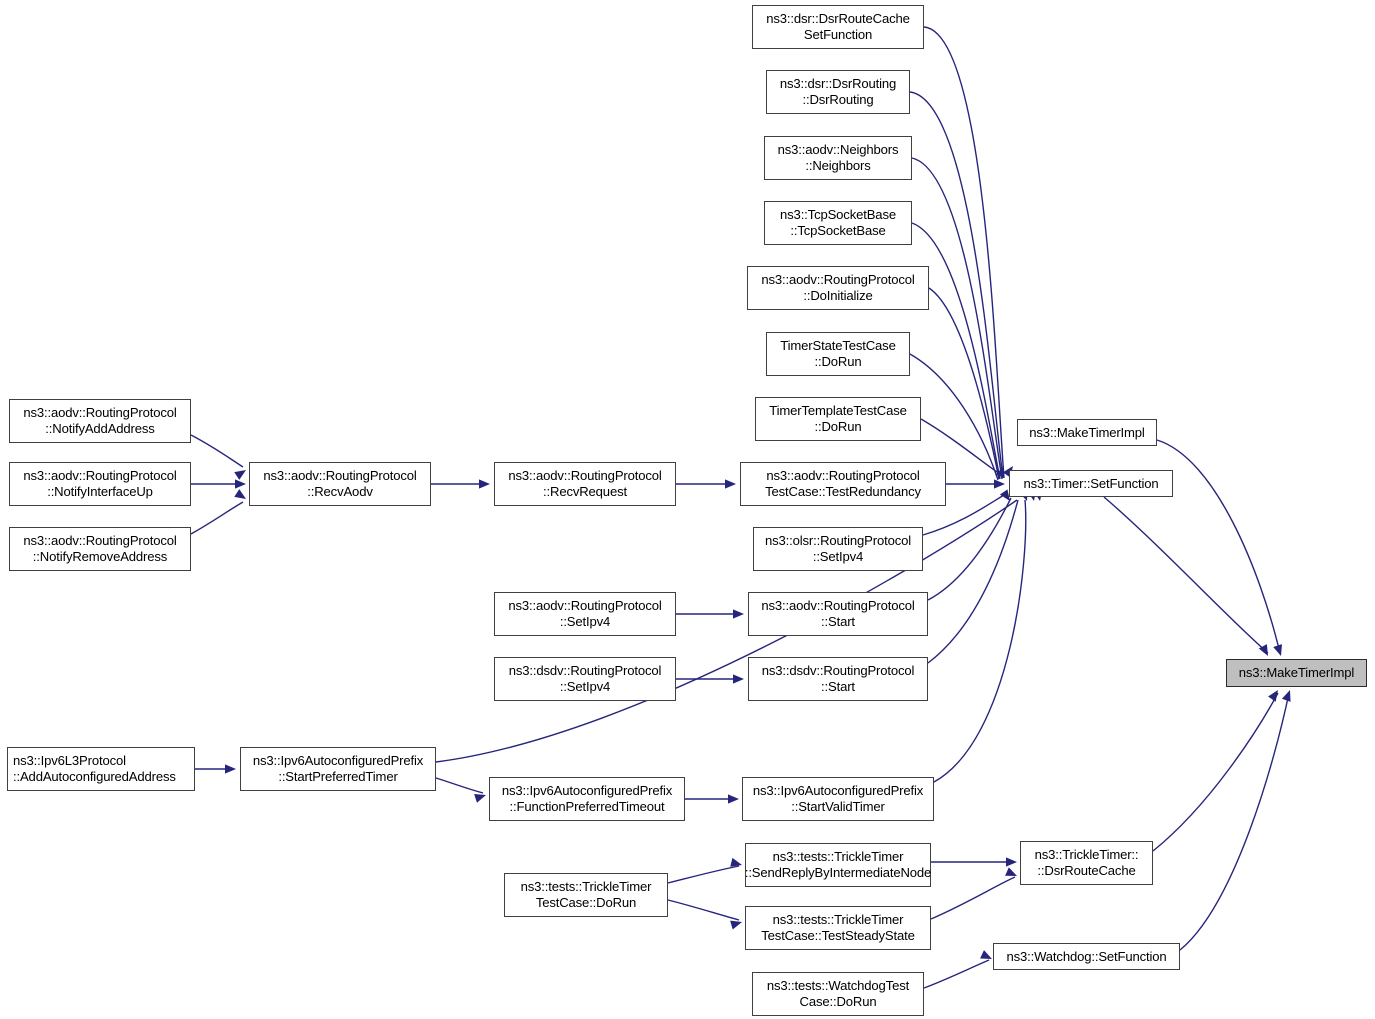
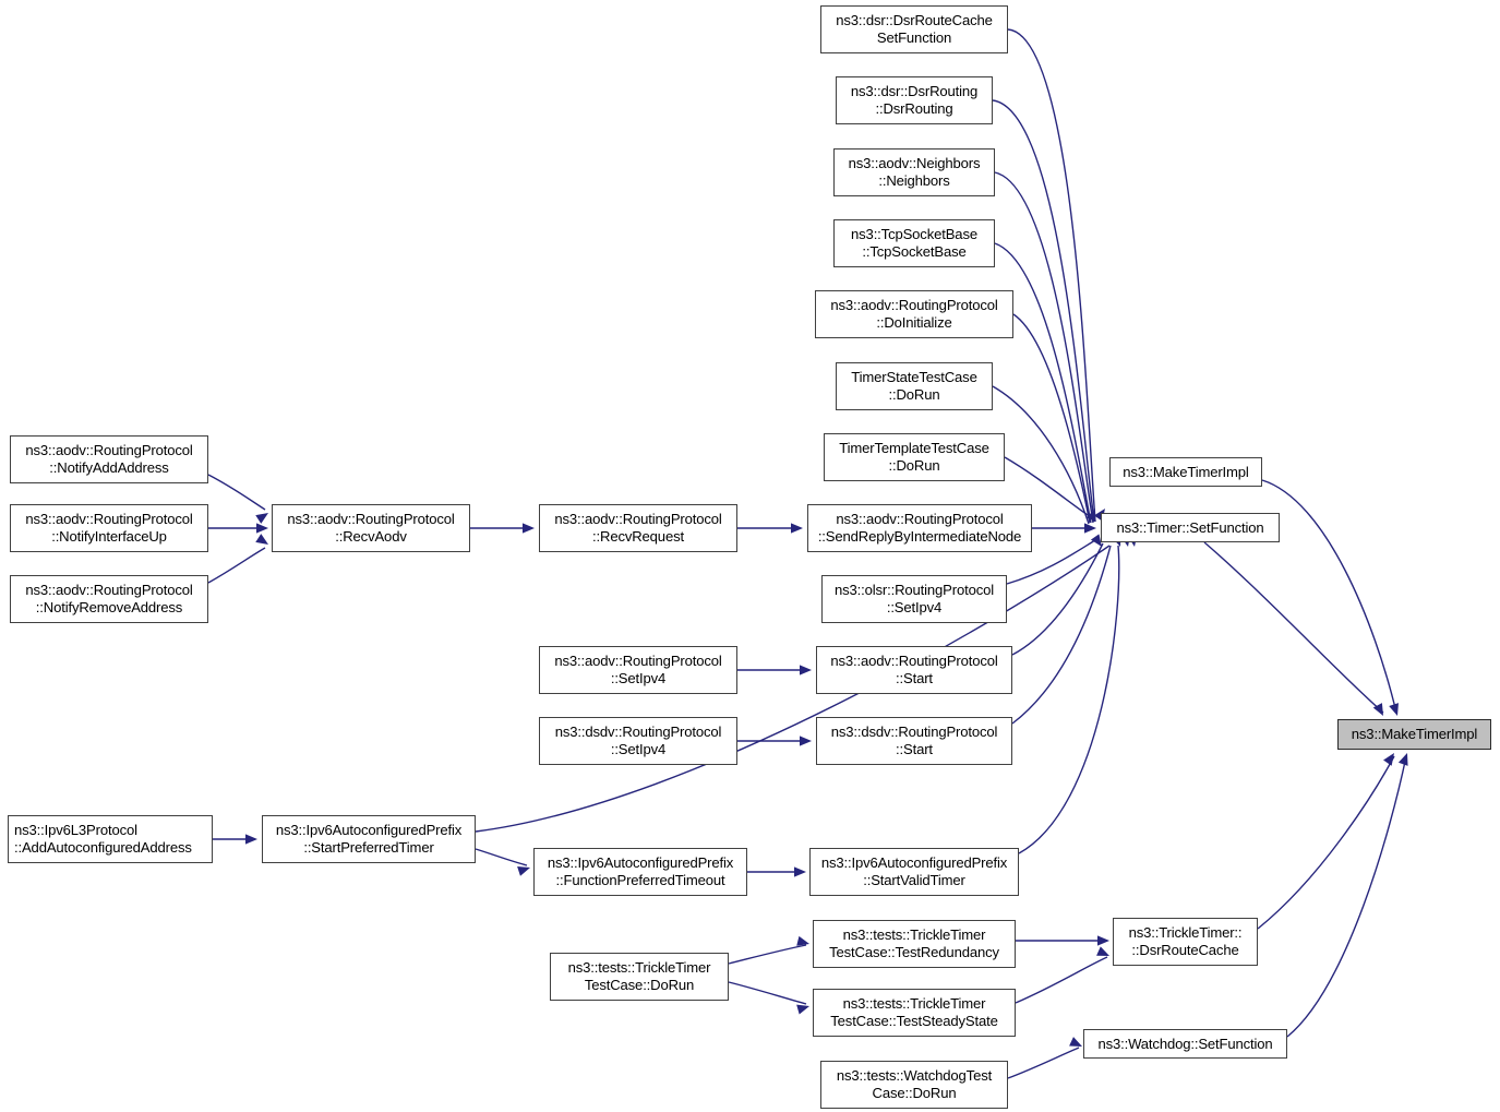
  ns3::dsr::DsrRouteCache
  SetFunction
  ns3::dsr::DsrRouting
  ::DsrRouting
  ns3::aodv::Neighbors
  ::Neighbors
  ns3::TcpSocketBase
  ::TcpSocketBase
  ns3::aodv::RoutingProtocol
  ::DoInitialize
  TimerStateTestCase
  ::DoRun
  TimerTemplateTestCase
  ::DoRun
  ns3::aodv::RoutingProtocol
  ::NotifyAddAddress
  ns3::aodv::RoutingProtocol
  ::NotifyInterfaceUp
  ns3::aodv::RoutingProtocol
  ::NotifyRemoveAddress
  ns3::aodv::RoutingProtocol
  ::RecvAodv
  ns3::aodv::RoutingProtocol
  ::RecvRequest
  ns3::aodv::RoutingProtocol
- TestCase::TestRedundancy
+ ::SendReplyByIntermediateNode
  ns3::Timer::SetFunction
  ns3::MakeTimerImpl
  ns3::olsr::RoutingProtocol
  ::SetIpv4
  ns3::aodv::RoutingProtocol
  ::SetIpv4
  ns3::aodv::RoutingProtocol
  ::Start
  ns3::dsdv::RoutingProtocol
  ::SetIpv4
  ns3::dsdv::RoutingProtocol
  ::Start
  ns3::MakeTimerImpl
  ns3::Ipv6L3Protocol
  ::AddAutoconfiguredAddress
  ns3::Ipv6AutoconfiguredPrefix
  ::StartPreferredTimer
  ns3::Ipv6AutoconfiguredPrefix
  ::FunctionPreferredTimeout
  ns3::Ipv6AutoconfiguredPrefix
  ::StartValidTimer
  ns3::tests::TrickleTimer
- ::SendReplyByIntermediateNode
+ TestCase::TestRedundancy
  ns3::tests::TrickleTimer
  TestCase::DoRun
  ns3::tests::TrickleTimer
  TestCase::TestSteadyState
  ns3::TrickleTimer::
  ::DsrRouteCache
  ns3::tests::WatchdogTest
  Case::DoRun
  ns3::Watchdog::SetFunction
